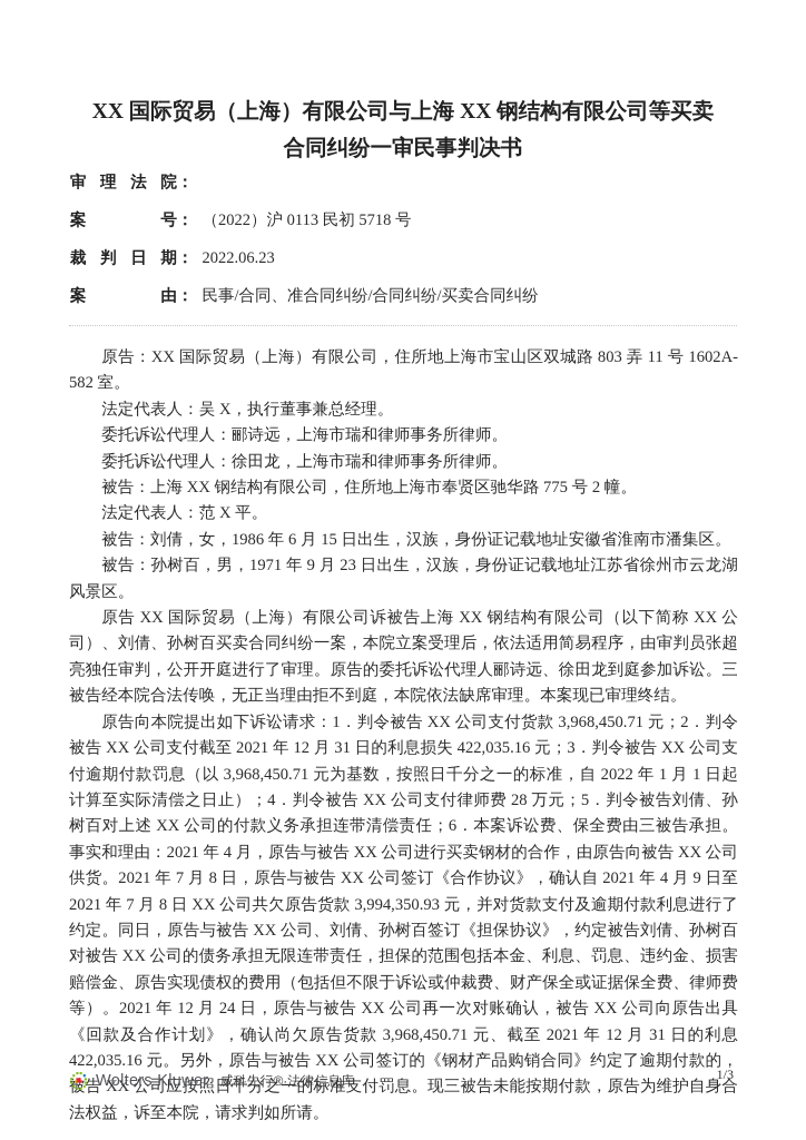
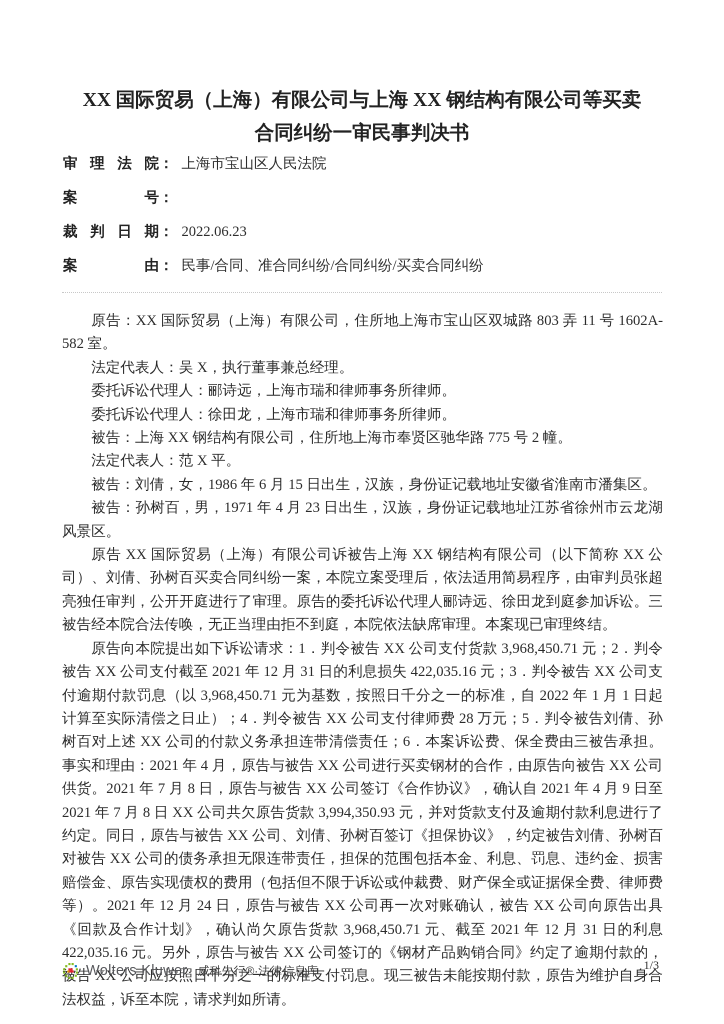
  XX 国际贸易（上海）有限公司与上海 XX 钢结构有限公司等买卖合同纠纷一审民事判决书
  审理法院
  ：
+ 上海市宝山区人民法院
  案号
  ：
- （2022）沪 0113 民初 5718 号
  裁判日期
  ：
  2022.06.23
  案由
  ：
  民事/合同、准合同纠纷/合同纠纷/买卖合同纠纷
  原告：XX 国际贸易（上海）有限公司，住所地上海市宝山区双城路 803 弄 11 号 1602A-582 室。
  法定代表人：吴 X，执行董事兼总经理。
  委托诉讼代理人：郦诗远，上海市瑞和律师事务所律师。
  委托诉讼代理人：徐田龙，上海市瑞和律师事务所律师。
  被告：上海 XX 钢结构有限公司，住所地上海市奉贤区驰华路 775 号 2 幢。
  法定代表人：范 X 平。
  被告：刘倩，女，1986 年 6 月 15 日出生，汉族，身份证记载地址安徽省淮南市潘集区。
- 被告：孙树百，男，1971 年 9 月 23 日出生，汉族，身份证记载地址江苏省徐州市云龙湖风景区。
+ 被告：孙树百，男，1971 年 4 月 23 日出生，汉族，身份证记载地址江苏省徐州市云龙湖风景区。
  原告 XX 国际贸易（上海）有限公司诉被告上海 XX 钢结构有限公司（以下简称 XX 公司）、刘倩、孙树百买卖合同纠纷一案，本院立案受理后，依法适用简易程序，由审判员张超亮独任审判，公开开庭进行了审理。原告的委托诉讼代理人郦诗远、徐田龙到庭参加诉讼。三被告经本院合法传唤，无正当理由拒不到庭，本院依法缺席审理。本案现已审理终结。
  原告向本院提出如下诉讼请求：1．判令被告 XX 公司支付货款 3,968,450.71 元；2．判令被告 XX 公司支付截至 2021 年 12 月 31 日的利息损失 422,035.16 元；3．判令被告 XX 公司支付逾期付款罚息（以 3,968,450.71 元为基数，按照日千分之一的标准，自 2022 年 1 月 1 日起计算至实际清偿之日止）；4．判令被告 XX 公司支付律师费 28 万元；5．判令被告刘倩、孙树百对上述 XX 公司的付款义务承担连带清偿责任；6．本案诉讼费、保全费由三被告承担。事实和理由：2021 年 4 月，原告与被告 XX 公司进行买卖钢材的合作，由原告向被告 XX 公司供货。2021 年 7 月 8 日，原告与被告 XX 公司签订《合作协议》，确认自 2021 年 4 月 9 日至 2021 年 7 月 8 日 XX 公司共欠原告货款 3,994,350.93 元，并对货款支付及逾期付款利息进行了约定。同日，原告与被告 XX 公司、刘倩、孙树百签订《担保协议》，约定被告刘倩、孙树百对被告 XX 公司的债务承担无限连带责任，担保的范围包括本金、利息、罚息、违约金、损害赔偿金、原告实现债权的费用（包括但不限于诉讼或仲裁费、财产保全或证据保全费、律师费等）。2021 年 12 月 24 日，原告与被告 XX 公司再一次对账确认，被告 XX 公司向原告出具《回款及合作计划》，确认尚欠原告货款 3,968,450.71 元、截至 2021 年 12 月 31 日的利息 422,035.16 元。另外，原告与被告 XX 公司签订的《钢材产品购销合同》约定了逾期付款的，告 XX 公司应按照日千分之一的标准支付罚息。现三被告未能按期付款，原告为维护自身合法权益，诉至本院，请求判如所请。
  Wolters Kluwer
  威科先行®·法律信息库
  1/3
